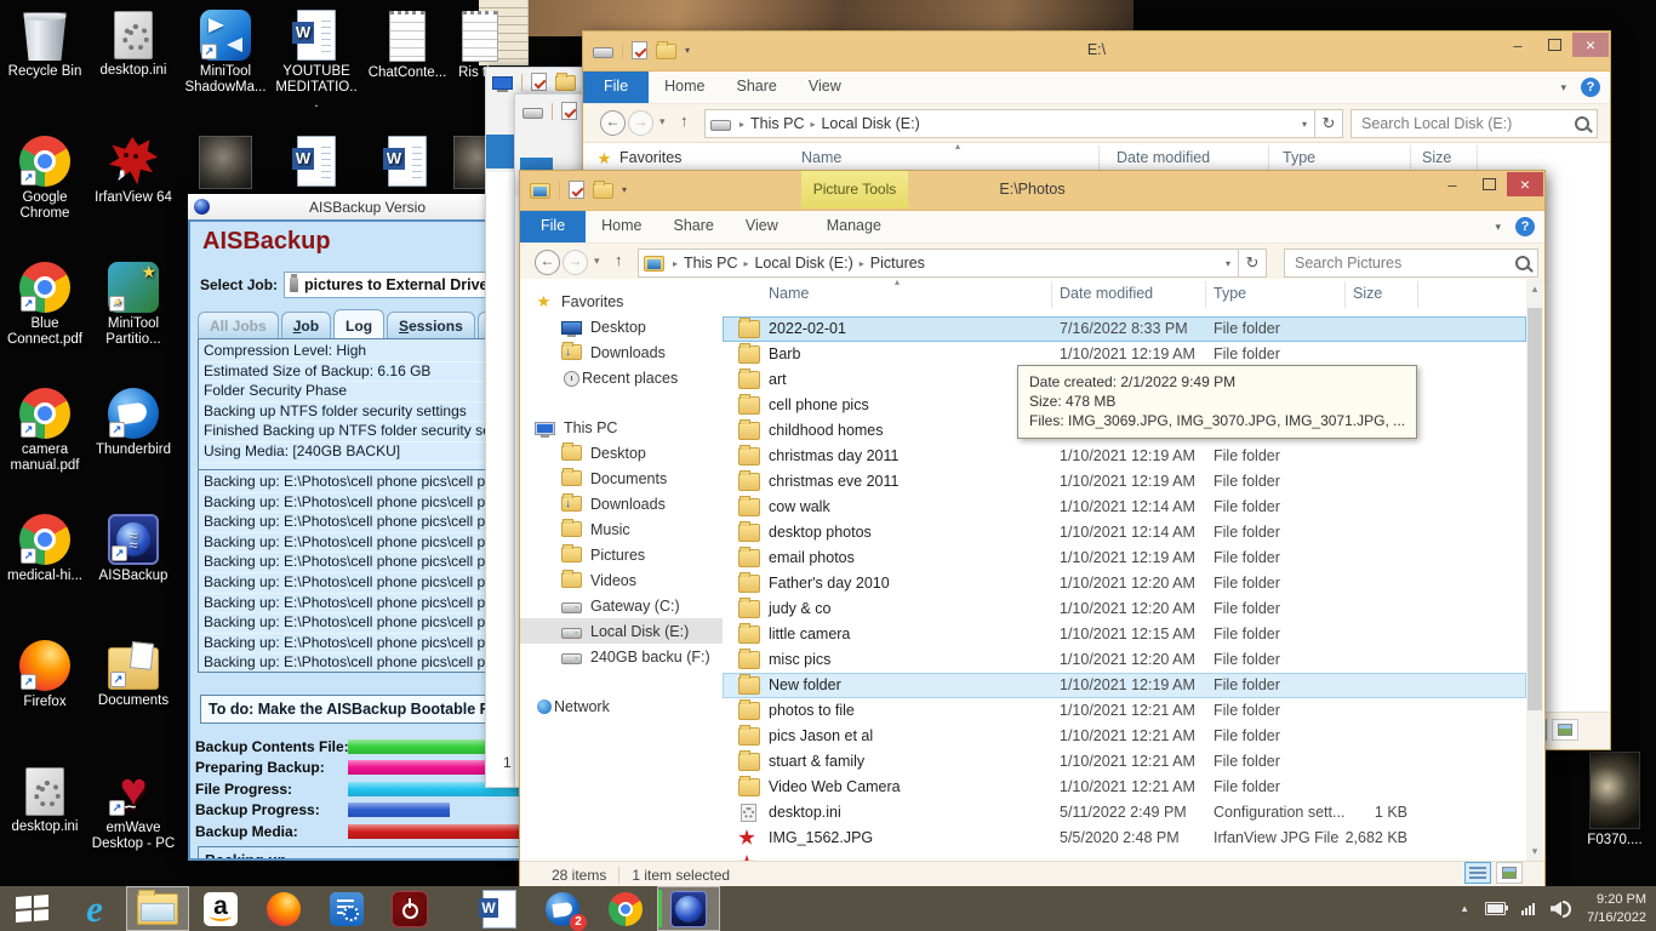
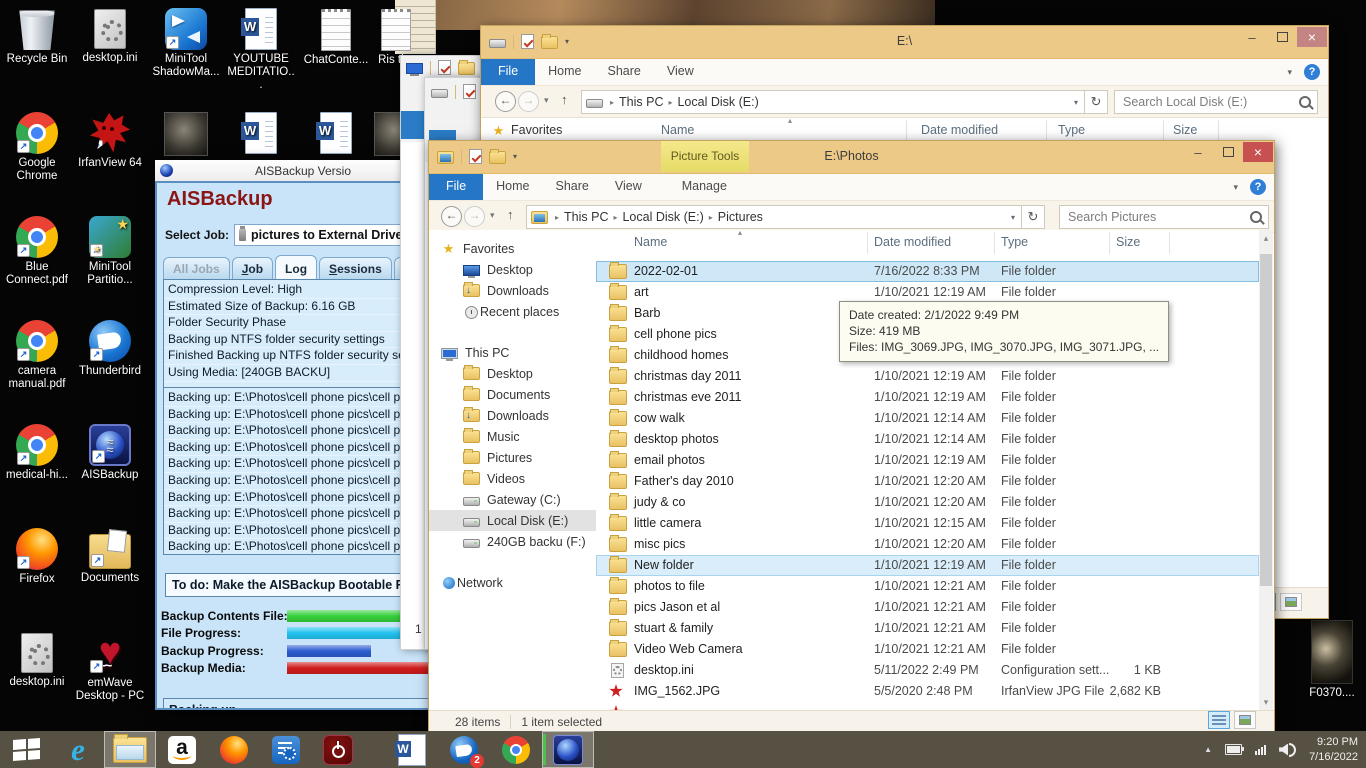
  Recycle Bin
  desktop.ini
  ↗
  MiniTool ShadowMa...
  W
  YOUTUBE MEDITATIO...
  ChatConte...
  ↗
  Google Chrome
  IrfanView 64
  W
  W
  ↗
  Blue Connect.pdf
  ↗
  MiniTool Partitio...
  ↗
  camera manual.pdf
  ↗
  Thunderbird
  ↗
  medical-hi...
  ≈
  ≈
  ↗
  AISBackup
  ↗
  Firefox
  ↗
  Documents
  desktop.ini
  ♥
  ↗
  emWave Desktop - PC
  F0370....
  AISBackup Versio
  AISBackup
  Select Job:
  pictures to External Drive
  All Jobs
  Job
  Log
  Sessions
  Compression Level: High
  Estimated Size of Backup: 6.16 GB
  Folder Security Phase
  Backing up NTFS folder security settings
  Finished Backing up NTFS folder security s
  Using Media: [240GB BACKU]
  Backing up: E:\Photos\cell phone pics\cell p
  Backing up: E:\Photos\cell phone pics\cell p
  Backing up: E:\Photos\cell phone pics\cell p
  Backing up: E:\Photos\cell phone pics\cell p
  Backing up: E:\Photos\cell phone pics\cell p
  Backing up: E:\Photos\cell phone pics\cell p
  Backing up: E:\Photos\cell phone pics\cell p
  Backing up: E:\Photos\cell phone pics\cell p
  Backing up: E:\Photos\cell phone pics\cell p
  Backing up: E:\Photos\cell phone pics\cell p
  To do: Make the AISBackup Bootable
  Backup Contents File:
- Preparing Backup:
  File Progress:
  Backup Progress:
  Backup Media:
  1
  ▾
  E:\
  –
  ×
  File
  Home
  Share
  View
  ▾
  ?
  ←
  →
  ▾
  ↑
  ▸
  This PC
  ▸
  Local Disk (E:)
  ▾
  ↻
  Search Local Disk (E:)
  ★
  Favorites
  Name
  Date modified
  Type
  Size
  ▴
  ▾
  Picture Tools
  E:\Photos
  –
  ×
  File
  Home
  Share
  View
  Manage
  ▾
  ?
  ←
  →
  ▾
  ↑
  ▸
  This PC
  ▸
  Local Disk (E:)
  ▸
  Pictures
  ▾
  ↻
  Search Pictures
  ★
  Favorites
  Desktop
  Downloads
  Recent places
  This PC
  Desktop
  Documents
  Downloads
  Music
  Pictures
  Videos
  Gateway (C:)
  Local Disk (E:)
  240GB backu (F:)
  Network
  Name
  Date modified
  Type
  Size
  ▴
  2022-02-01
  7/16/2022 8:33 PM
  File folder
- Barb
+ art
  1/10/2021 12:19 AM
  File folder
- art
+ Barb
  cell phone pics
  childhood homes
  christmas day 2011
  1/10/2021 12:19 AM
  File folder
  christmas eve 2011
  1/10/2021 12:19 AM
  File folder
  cow walk
  1/10/2021 12:14 AM
  File folder
  desktop photos
  1/10/2021 12:14 AM
  File folder
  email photos
  1/10/2021 12:19 AM
  File folder
  Father's day 2010
  1/10/2021 12:20 AM
  File folder
  judy & co
  1/10/2021 12:20 AM
  File folder
  little camera
  1/10/2021 12:15 AM
  File folder
  misc pics
  1/10/2021 12:20 AM
  File folder
  New folder
  1/10/2021 12:19 AM
  File folder
  photos to file
  1/10/2021 12:21 AM
  File folder
  pics Jason et al
  1/10/2021 12:21 AM
  File folder
  stuart & family
  1/10/2021 12:21 AM
  File folder
  Video Web Camera
  1/10/2021 12:21 AM
  File folder
  desktop.ini
  5/11/2022 2:49 PM
  Configuration sett...
  1 KB
  IMG_1562.JPG
  5/5/2020 2:48 PM
  IrfanView JPG File
  2,682 KB
  ▴
  ▾
  Date created: 2/1/2022 9:49 PM
- Size: 478 MB
+ Size: 419 MB
  Files: IMG_3069.JPG, IMG_3070.JPG, IMG_3071.JPG, ...
  28 items
  1 item selected
  e
  a
  W
  2
  ▲
  9:20 PM
  7/16/2022
